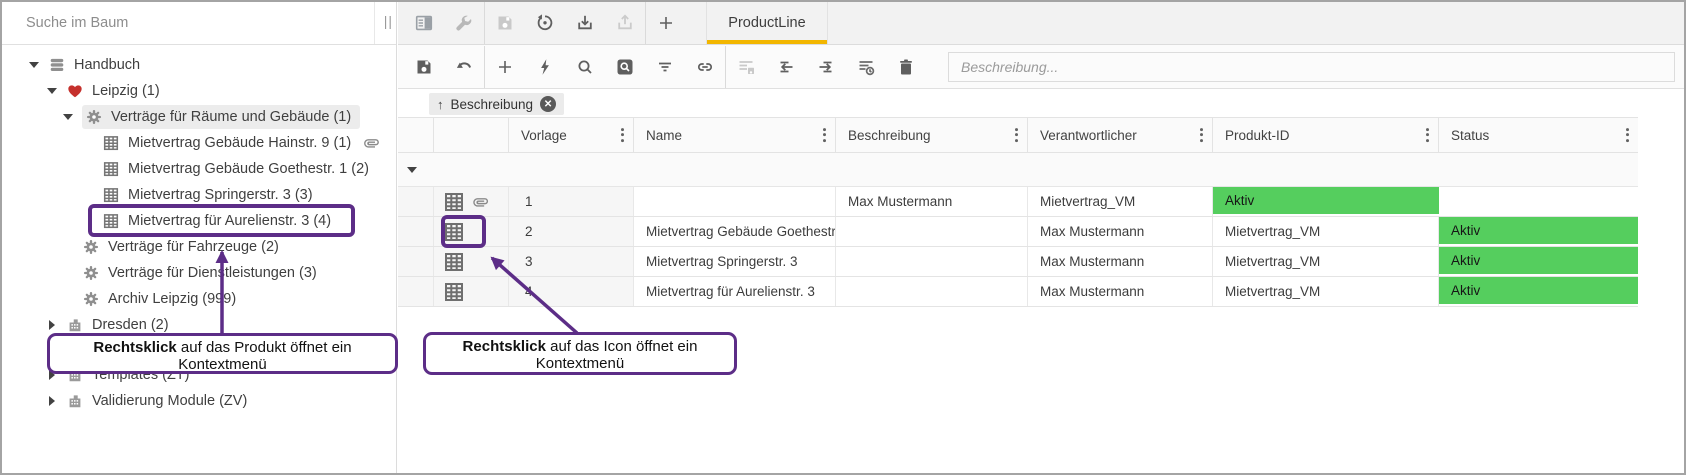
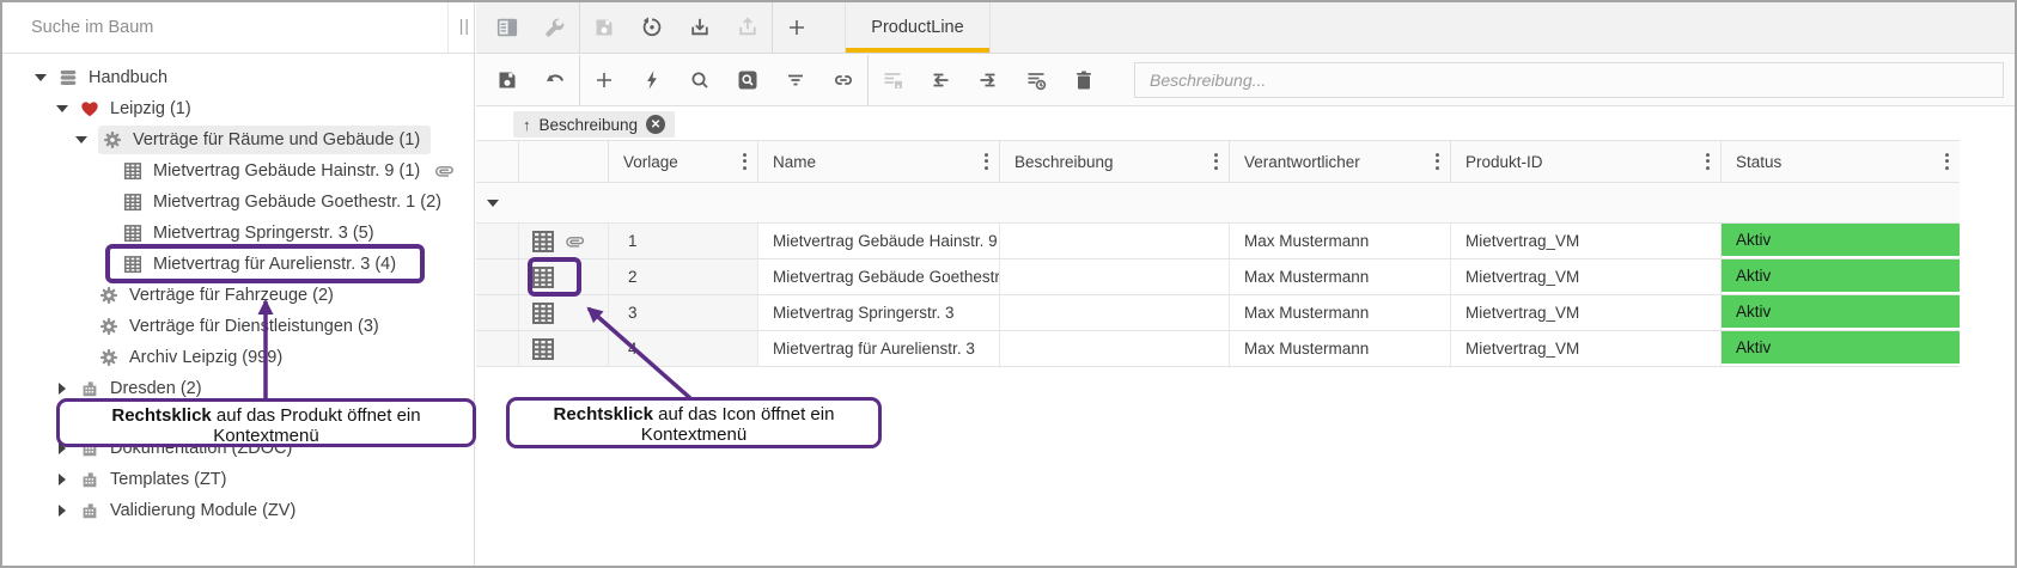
  Suche im Baum
  ||
  Handbuch
  Leipzig (1)
  Verträge für Räume und Gebäude (1)
  Mietvertrag Gebäude Hainstr. 9 (1)
  Mietvertrag Gebäude Goethestr. 1 (2)
- Mietvertrag Springerstr. 3 (3)
+ Mietvertrag Springerstr. 3 (5)
  Mietvertrag für Aurelienstr. 3 (4)
  Verträge für Fahrzeuge (2)
  Verträge für Dientleistungen (3)
  Archiv Leipzig (999)
  Dresden (2)
+ Dokumentation (ZDOC)
  Templates (ZT)
  Validierung Module (ZV)
  ProductLine
  Beschreibung...
  ↑
  Beschreibung
  ✕
  Vorlage
  Name
  Beschreibung
  Verantwortlicher
  Produkt-ID
  Status
  1
+ Mietvertrag Gebäude Hainstr. 9
  Max Mustermann
  Mietvertrag_VM
  Aktiv
  2
  Mietvertrag Gebäude Goethestr
  Max Mustermann
  Mietvertrag_VM
  Aktiv
  3
  Mietvertrag Springerstr. 3
  Max Mustermann
  Mietvertrag_VM
  Aktiv
  Mietvertrag für Aurelienstr. 3
  Max Mustermann
  Mietvertrag_VM
  Aktiv
  Rechtsklick auf das Produkt öffnet ein Kontextmenü
  Rechtsklick auf das Icon öffnet ein Kontextmenü
